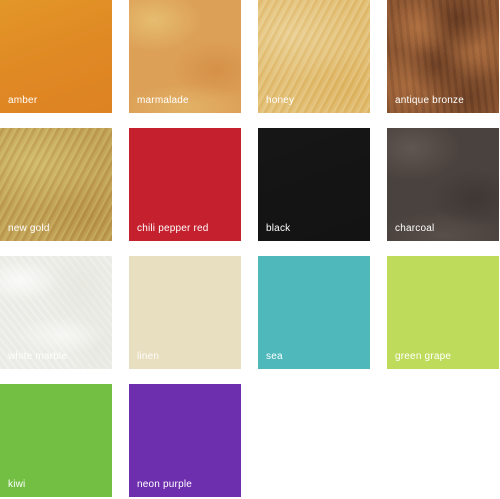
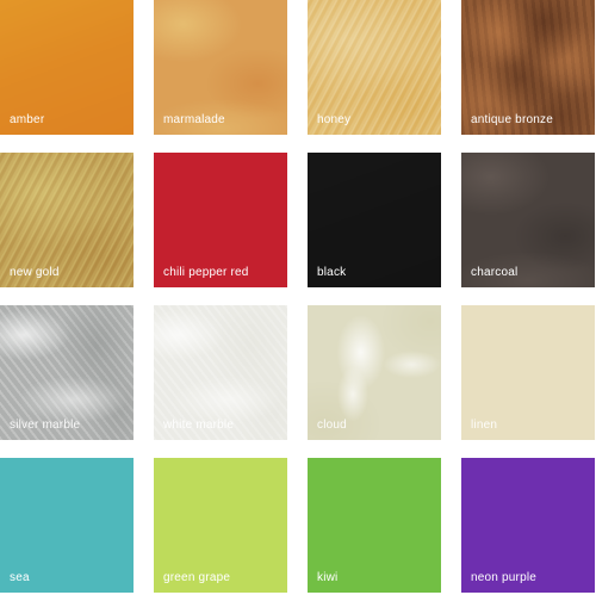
  amber
  marmalade
  honey
  antique bronze
  new gold
  chili pepper red
  black
  charcoal
+ silver marble
+ cloud
  linen
  sea
  green grape
  kiwi
  neon purple
